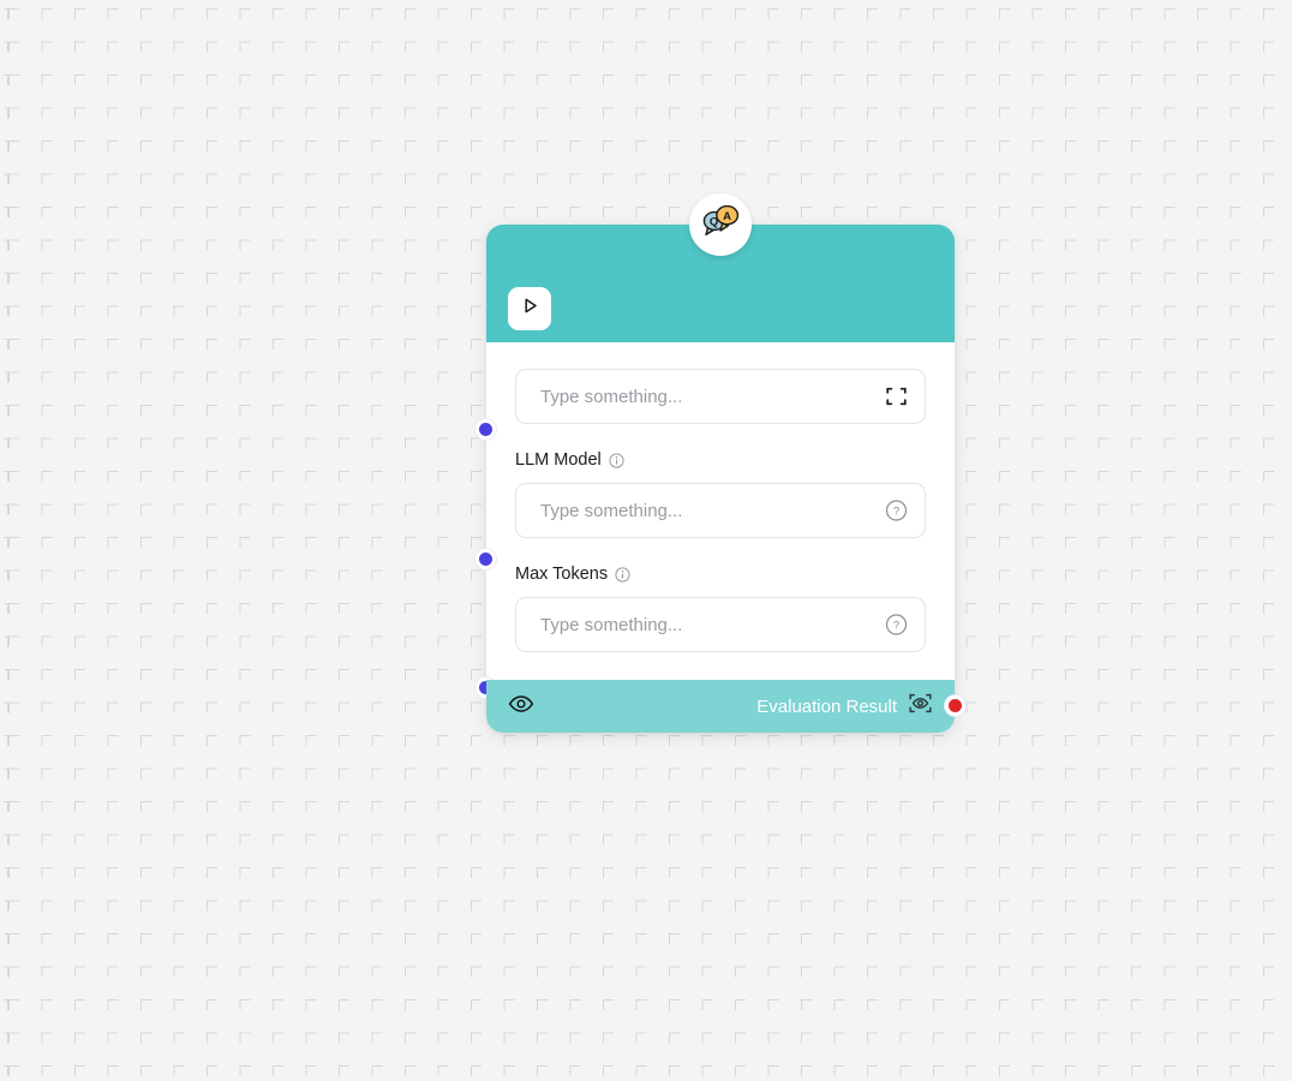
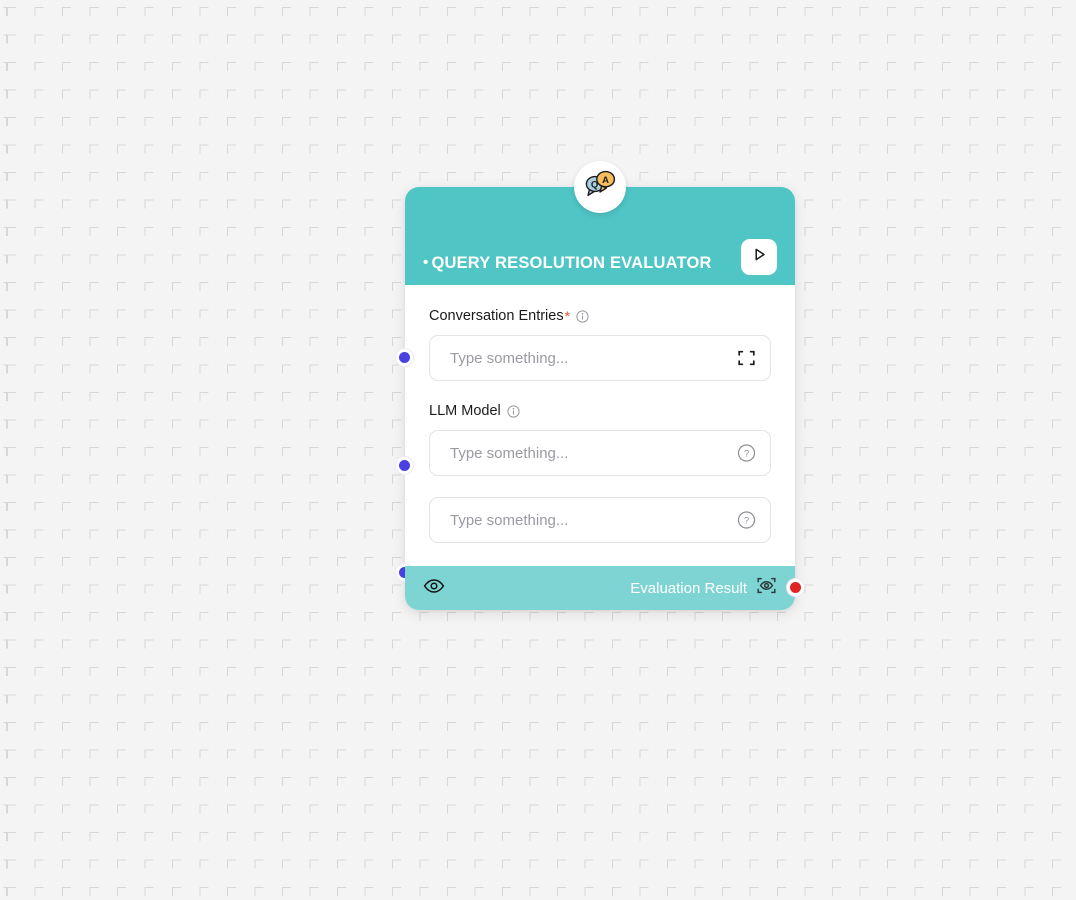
  Q
  A
+ • QUERY RESOLUTION EVALUATOR
+ Conversation Entries
+ *
  Type something...
  LLM Model
  Type something...
  ?
- Max Tokens
  Type something...
  ?
  Evaluation Result
